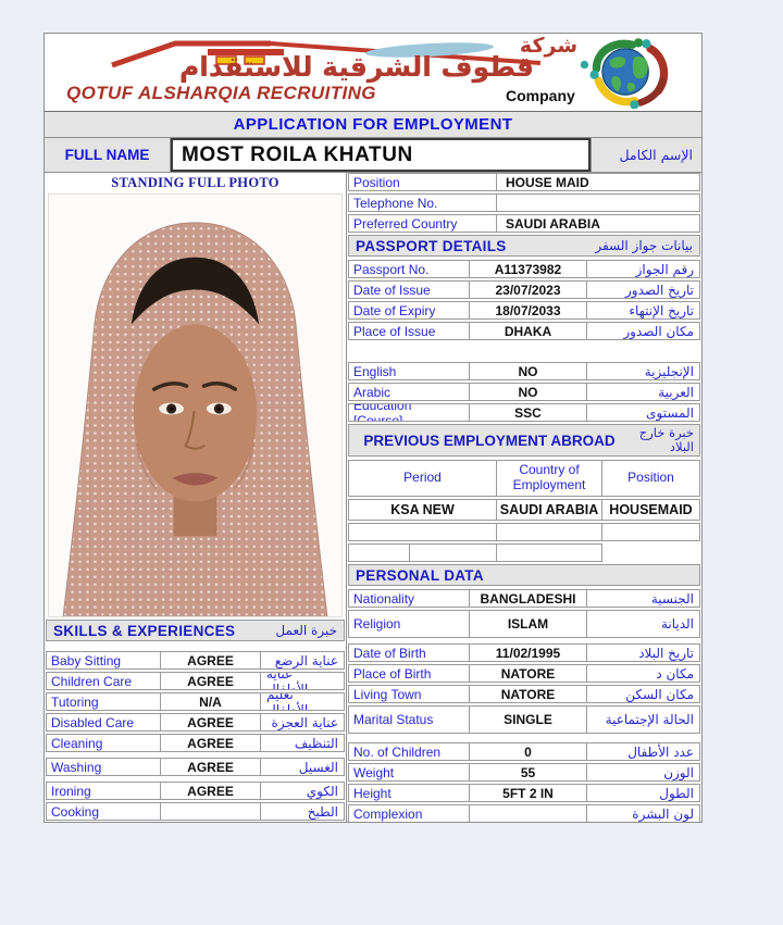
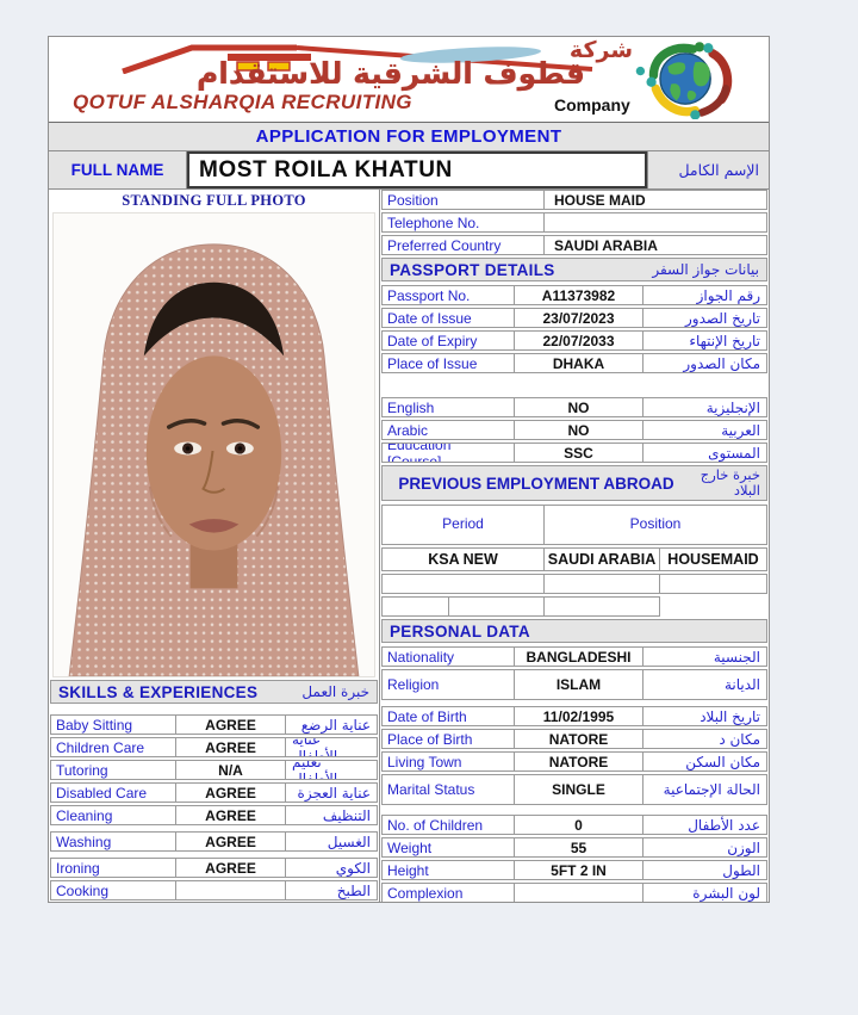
  شركة
  قطوف الشرقية للاستقدام
  QOTUF ALSHARQIA RECRUITING
  Company
  APPLICATION FOR EMPLOYMENT
  FULL NAME
  MOST ROILA KHATUN
  الإسم الكامل
  STANDING FULL PHOTO
  SKILLS & EXPERIENCES
  خبرة العمل
  Baby Sitting
  AGREE
  عناية الرضع
  Children Care
  AGREE
  عناية الأطفال
  Tutoring
  N/A
  تعليم الأطفال
  Disabled Care
  AGREE
  عناية العجزة
  Cleaning
  AGREE
  التنظيف
  Washing
  AGREE
  الغسيل
  Ironing
  AGREE
  الكوي
  Cooking
  الطبخ
  Position
  HOUSE MAID
  Telephone No.
  Preferred Country
  SAUDI ARABIA
  PASSPORT DETAILS
  بيانات جواز السفر
  Passport No.
  A11373982
  رقم الجواز
  Date of Issue
  23/07/2023
  تاريخ الصدور
  Date of Expiry
- 18/07/2033
+ 22/07/2033
  تاريخ الإنتهاء
  Place of Issue
  DHAKA
  مكان الصدور
  English
  NO
  الإنجليزية
  Arabic
  NO
  العربية
  Education [Course]
  SSC
  المستوى
  PREVIOUS EMPLOYMENT ABROAD
  خبرة خارج البلاد
  Period
- Country of Employment
  Position
  KSA NEW
  SAUDI ARABIA
  HOUSEMAID
  PERSONAL DATA
  Nationality
  BANGLADESHI
  الجنسية
  Religion
  ISLAM
  الديانة
  Date of Birth
  11/02/1995
  تاريخ البلاد
  Place of Birth
  NATORE
  مكان د
  Living Town
  NATORE
  مكان السكن
  Marital Status
  SINGLE
  الحالة الإجتماعية
  No. of Children
  0
  عدد الأطفال
  Weight
  55
  الوزن
  Height
  5FT 2 IN
  الطول
  Complexion
  لون البشرة
